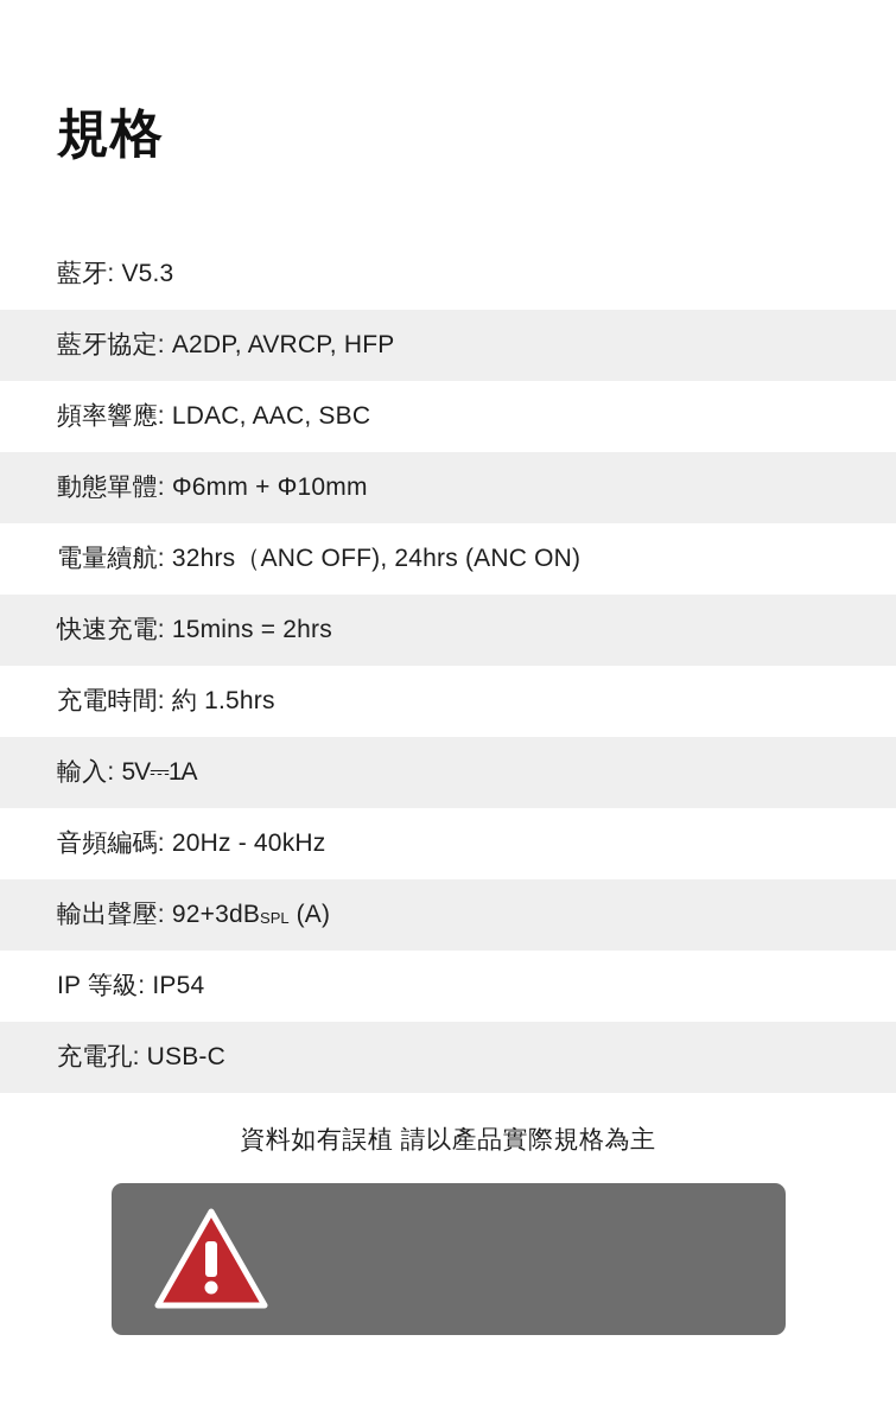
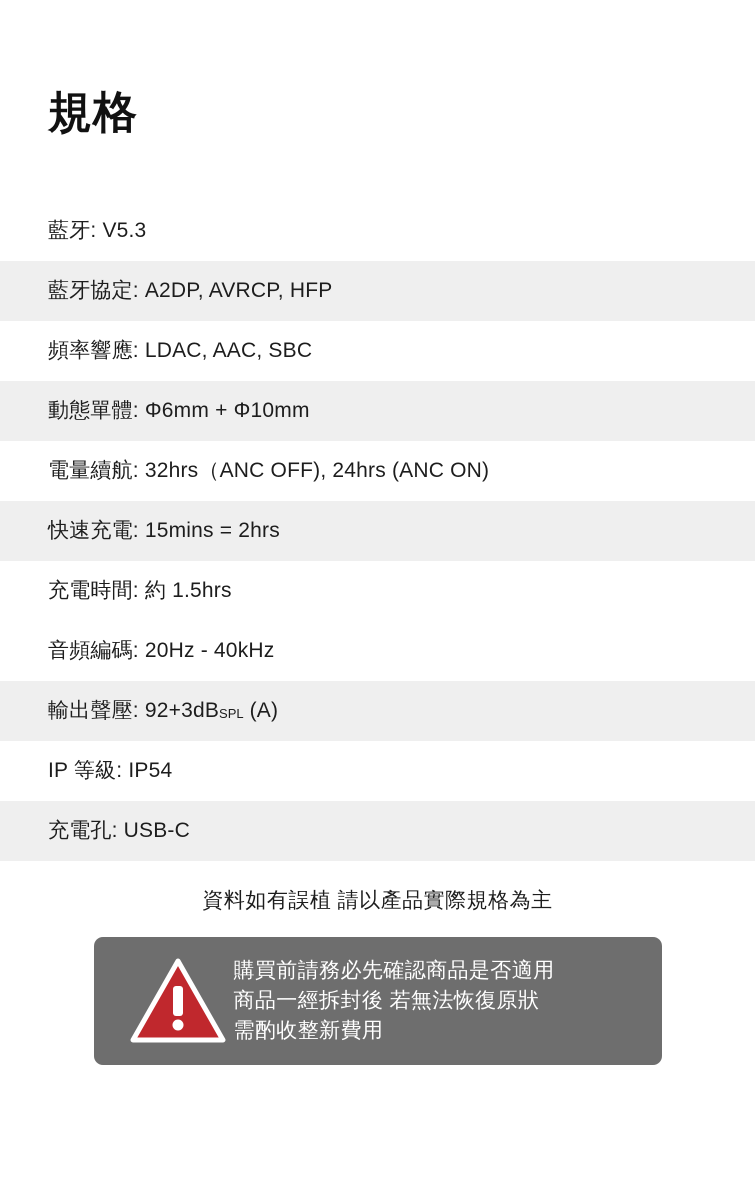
  規格
  藍牙:
  V5.3
  藍牙協定:
  A2DP, AVRCP, HFP
  頻率響應:
  LDAC, AAC, SBC
  動態單體:
  Φ6mm + Φ10mm
  電量續航:
  32hrs（ANC OFF), 24hrs (ANC ON)
  快速充電:
  15mins = 2hrs
  充電時間:
  約 1.5hrs
- 輸入:
- 5V⎓1A
  音頻編碼:
  20Hz - 40kHz
  輸出聲壓:
  92+3dB
  SPL
  (A)
  IP 等級:
  IP54
  充電孔:
  USB-C
  資料如有誤植 請以產品實際規格為主
+ 購買前請務必先確認商品是否適用
+ 商品一經拆封後 若無法恢復原狀
+ 需酌收整新費用
